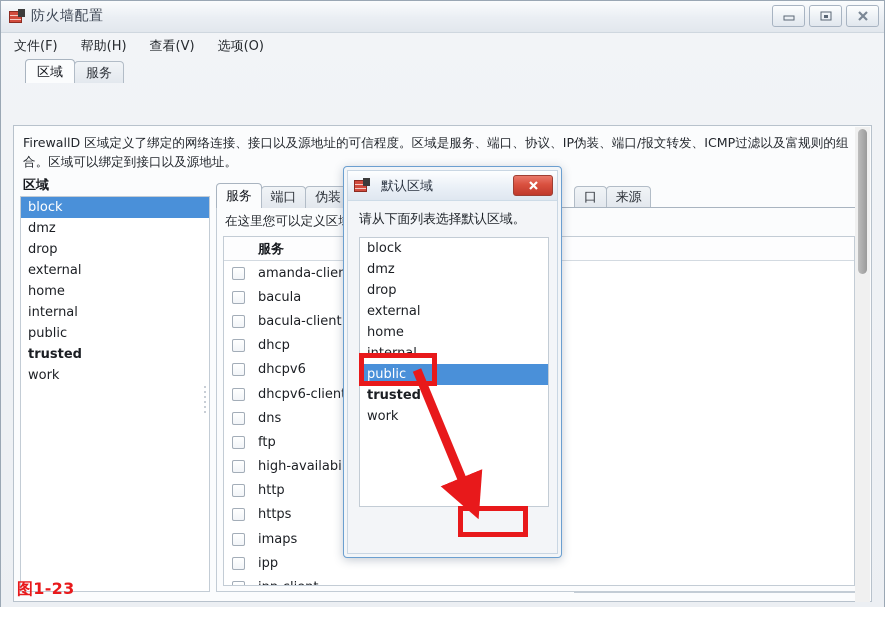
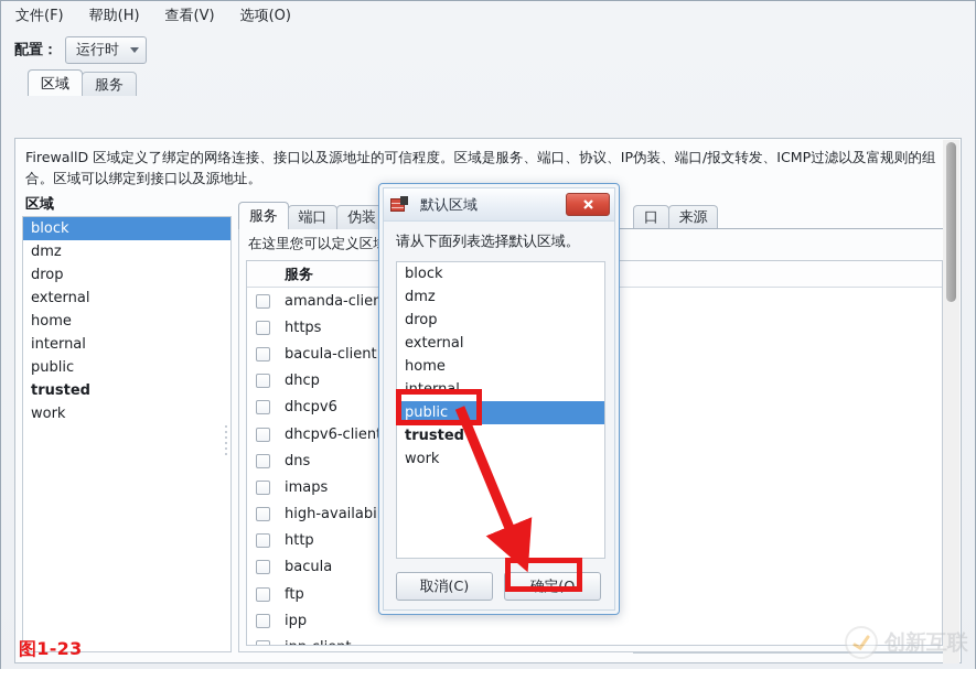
- 防火墙配置
  文件(F)
  帮助(H)
  查看(V)
  选项(O)
+ 配置：
+ 运行时
  区域
  服务
  FirewallD 区域定义了绑定的网络连接、接口以及源地址的可信程度。区域是服务、端口、协议、IP伪装、端口/报文转发、ICMP过滤以及富规则的组合。区域可以绑定到接口以及源地址。
  区域
  block
  dmz
  drop
  external
  home
  internal
  public
  trusted
  work
  口
  来源
  服务
  端口
  伪装
  在这里您可以定义区
  服务
  amanda-clie
- bacula
+ https
  bacula-client
  dhcp
  dhcpv6
  dhcpv6-clien
  dns
- ftp
+ imaps
  high-availabi
  http
- https
+ bacula
- imaps
+ ftp
  ipp
  默认区域
  请从下面列表选择默认区域。
  block
  dmz
  drop
  external
  home
  internal
  public
  trusted
  work
+ 取消(C)
+ 确定(O
  图1-23
+ 创新互联
